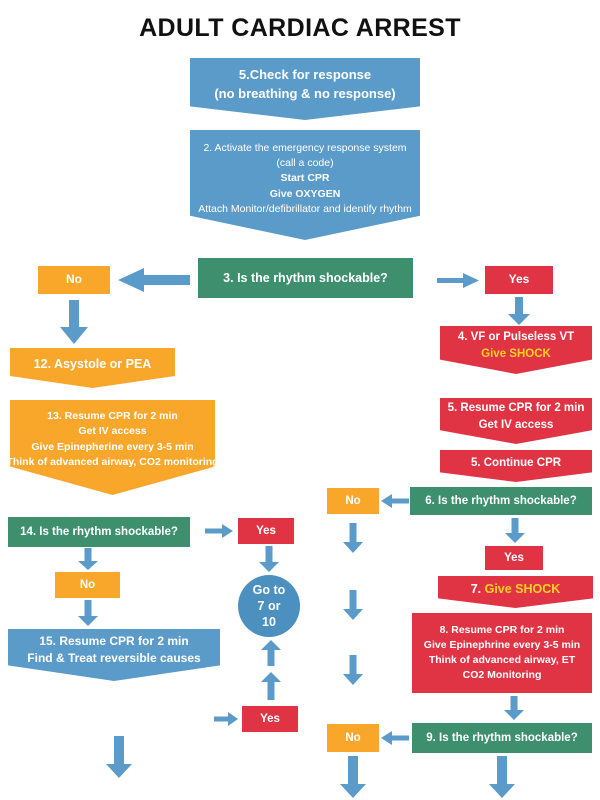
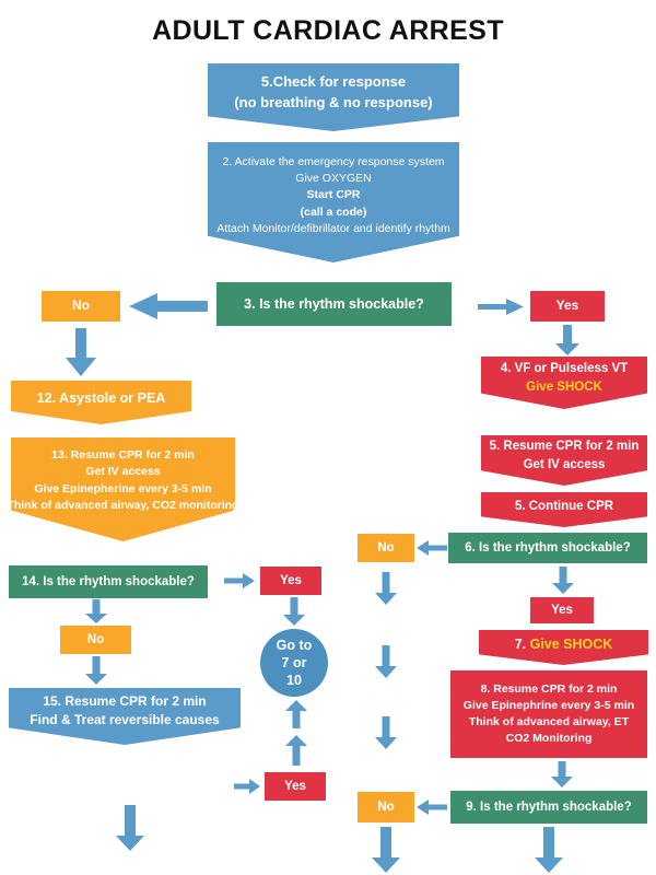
  ADULT CARDIAC ARREST
  5.Check for response
  (no breathing & no response)
  2. Activate the emergency response system
- (call a code)
+ Give OXYGEN
  Start CPR
- Give OXYGEN
+ (call a code)
  Attach Monitor/defibrillator and identify rhythm
  3. Is the rhythm shockable?
  No
  Yes
  4. VF or Pulseless VT
  Give SHOCK
  5. Resume CPR for 2 min
  Get IV access
  5. Continue CPR
  6. Is the rhythm shockable?
  No
  Yes
  7. Give SHOCK
  8. Resume CPR for 2 min
  Give Epinephrine every 3-5 min
  Think of advanced airway, ET
  CO2 Monitoring
  9. Is the rhythm shockable?
  No
  12. Asystole or PEA
  13. Resume CPR for 2 min
  Get IV access
  Give Epinepherine every 3-5 min
  hink of advanced airway, CO2 monitorin
  14. Is the rhythm shockable?
  Yes
  No
  15. Resume CPR for 2 min
  Find & Treat reversible causes
  Yes
  Go to
  7 or
  10
